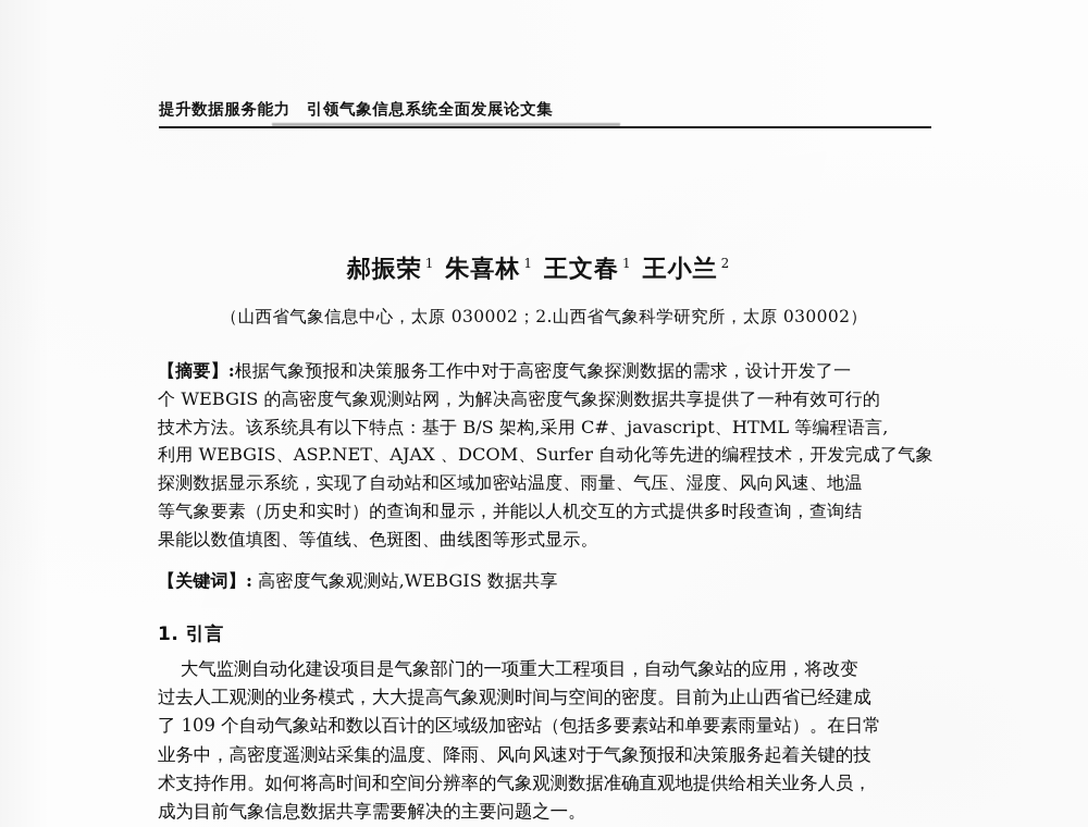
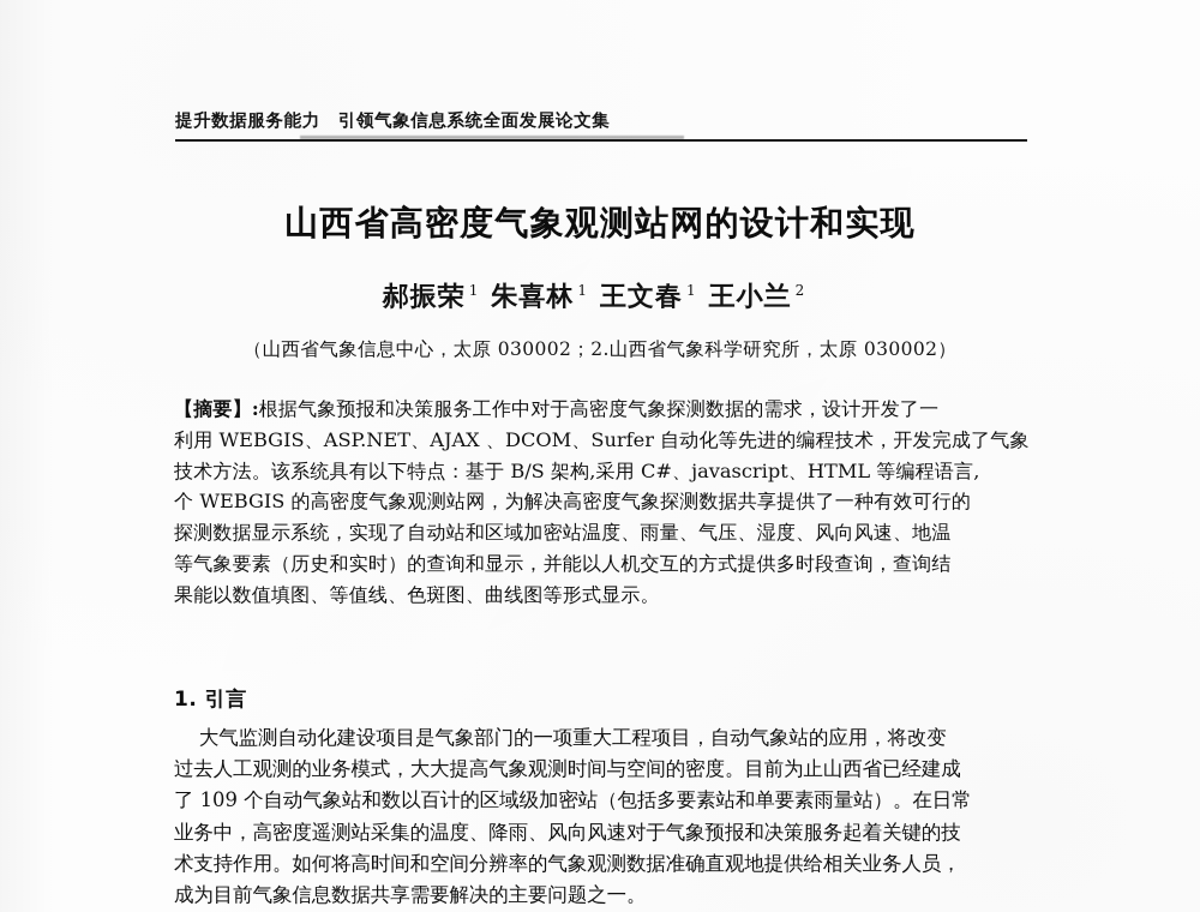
  提升数据服务能力 引领气象信息系统全面发展论文集
+ 山西省高密度气象观测站网的设计和实现
  郝振荣 1 朱喜林 1 王文春 1 王小兰 2
  （山西省气象信息中心，太原 030002；2.山西省气象科学研究所，太原 030002）
  【摘要】:根据气象预报和决策服务工作中对于高密度气象探测数据的需求，设计开发了一
- 个 WEBGIS 的高密度气象观测站网，为解决高密度气象探测数据共享提供了一种有效可行的
+ 利用 WEBGIS、ASP.NET、AJAX 、DCOM、Surfer 自动化等先进的编程技术，开发完成了气象
  技术方法。该系统具有以下特点：基于 B/S 架构,采用 C#、javascript、HTML 等编程语言,
- 利用 WEBGIS、ASP.NET、AJAX 、DCOM、Surfer 自动化等先进的编程技术，开发完成了气象
+ 个 WEBGIS 的高密度气象观测站网，为解决高密度气象探测数据共享提供了一种有效可行的
  探测数据显示系统，实现了自动站和区域加密站温度、雨量、气压、湿度、风向风速、地温
  等气象要素（历史和实时）的查询和显示，并能以人机交互的方式提供多时段查询，查询结
  果能以数值填图、等值线、色斑图、曲线图等形式显示。
- 【关键词】: 高密度气象观测站,WEBGIS 数据共享
  1. 引言
  大气监测自动化建设项目是气象部门的一项重大工程项目，自动气象站的应用，将改变
  过去人工观测的业务模式，大大提高气象观测时间与空间的密度。目前为止山西省已经建成
  了 109 个自动气象站和数以百计的区域级加密站（包括多要素站和单要素雨量站）。在日常
  业务中，高密度遥测站采集的温度、降雨、风向风速对于气象预报和决策服务起着关键的技
  术支持作用。如何将高时间和空间分辨率的气象观测数据准确直观地提供给相关业务人员，
  成为目前气象信息数据共享需要解决的主要问题之一。
